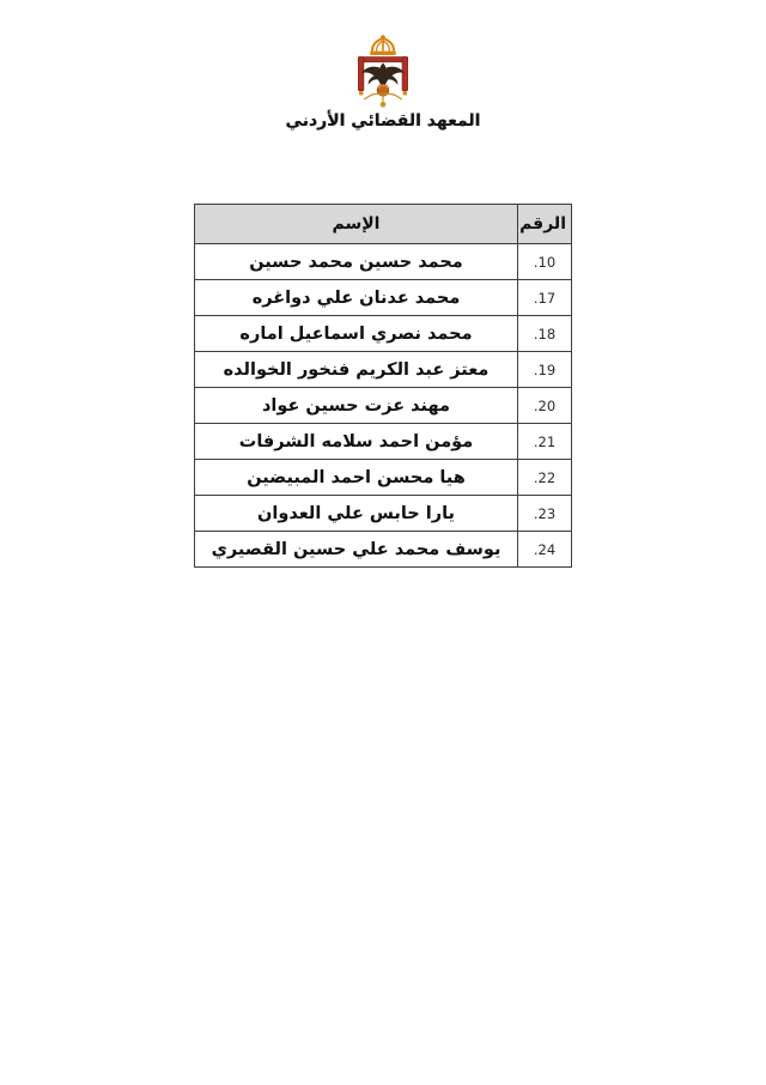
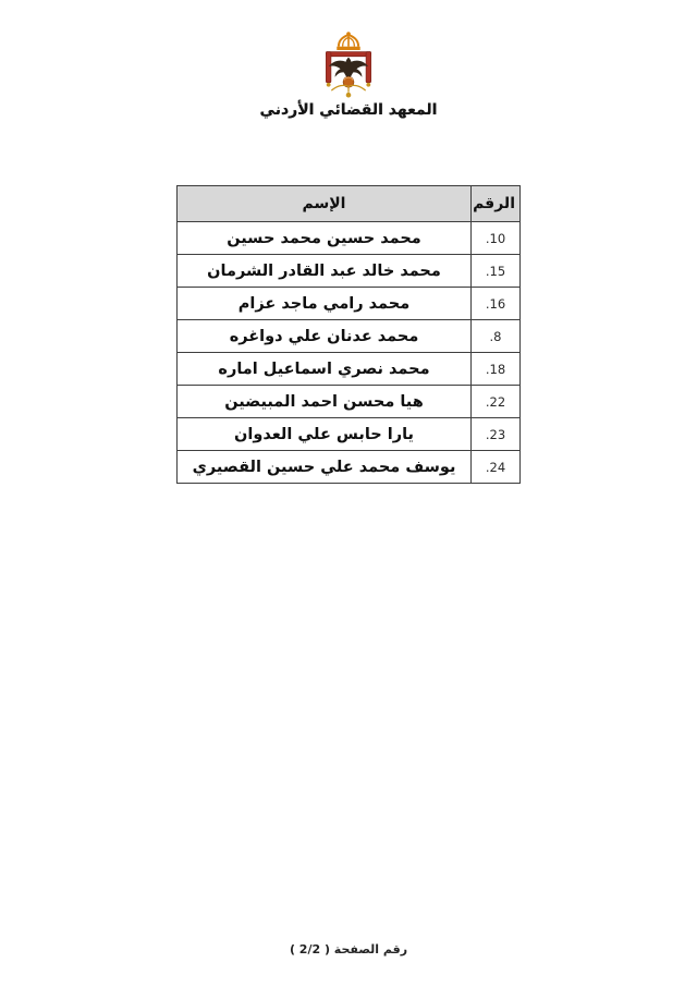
  المعهد القضائي الأردني
  الرقم	الإسم
  10.	محمد حسين محمد حسين
+ 15.	محمد خالد عبد القادر الشرمان
+ 16.	محمد رامي ماجد عزام
- 17.	محمد عدنان علي دواغره
+ 8.	محمد عدنان علي دواغره
  18.	محمد نصري اسماعيل اماره
- 19.	معتز عبد الكريم فنخور الخوالده
- 20.	مهند عزت حسين عواد
- 21.	مؤمن احمد سلامه الشرفات
  22.	هيا محسن احمد المبيضين
  23.	يارا حابس علي العدوان
  24.	يوسف محمد علي حسين القصيري
+ رقم الصفحة ( 2/2 )
